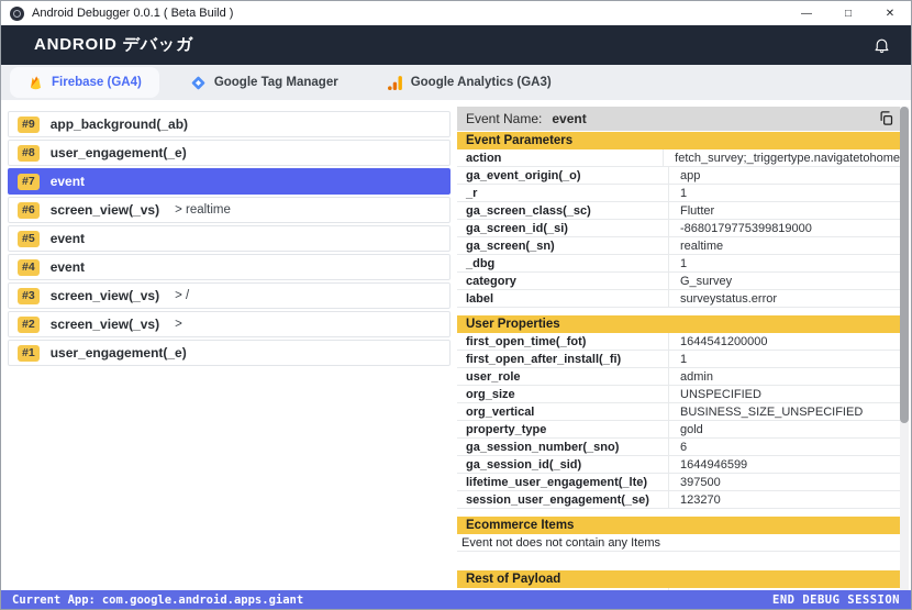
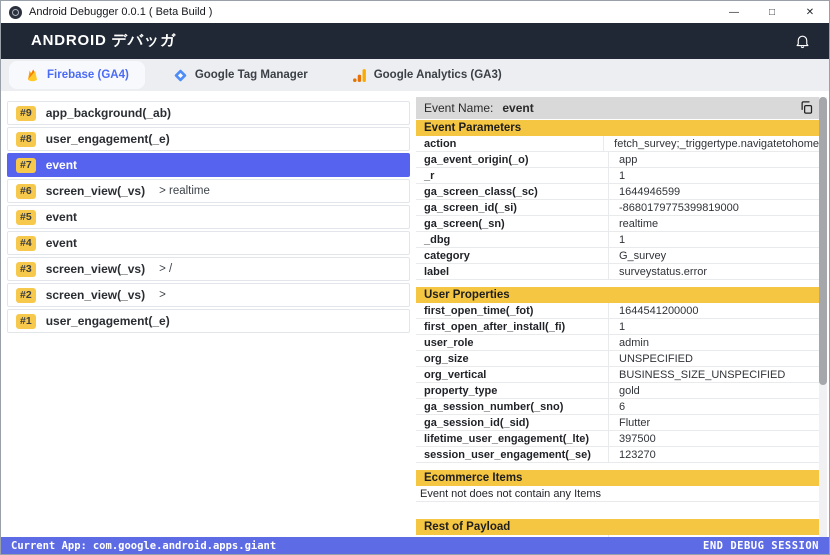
  Android Debugger 0.0.1 ( Beta Build )
  —
  □
  ✕
  ANDROID デバッガ
  Firebase (GA4)
  Google Tag Manager
  Google Analytics (GA3)
  #9
  app_background(_ab)
  #8
  user_engagement(_e)
  #7
  event
  #6
  screen_view(_vs)
  > realtime
  #5
  event
  #4
  event
  #3
  screen_view(_vs)
  > /
  #2
  screen_view(_vs)
  >
  #1
  user_engagement(_e)
  Event Name:
  event
  Event Parameters
  action
  fetch_survey;_triggertype.navigatetohome
  ga_event_origin(_o)
  app
  _r
  1
  ga_screen_class(_sc)
- Flutter
+ 1644946599
  ga_screen_id(_si)
  -8680179775399819000
  ga_screen(_sn)
  realtime
  _dbg
  1
  category
  G_survey
  label
  surveystatus.error
  User Properties
  first_open_time(_fot)
  1644541200000
  first_open_after_install(_fi)
  1
  user_role
  admin
  org_size
  UNSPECIFIED
  org_vertical
  BUSINESS_SIZE_UNSPECIFIED
  property_type
  gold
  ga_session_number(_sno)
  6
  ga_session_id(_sid)
- 1644946599
+ Flutter
  lifetime_user_engagement(_lte)
  397500
  session_user_engagement(_se)
  123270
  Ecommerce Items
  Event not does not contain any Items
  Rest of Payload
  Current App:
  com.google.android.apps.giant
  END DEBUG SESSION
